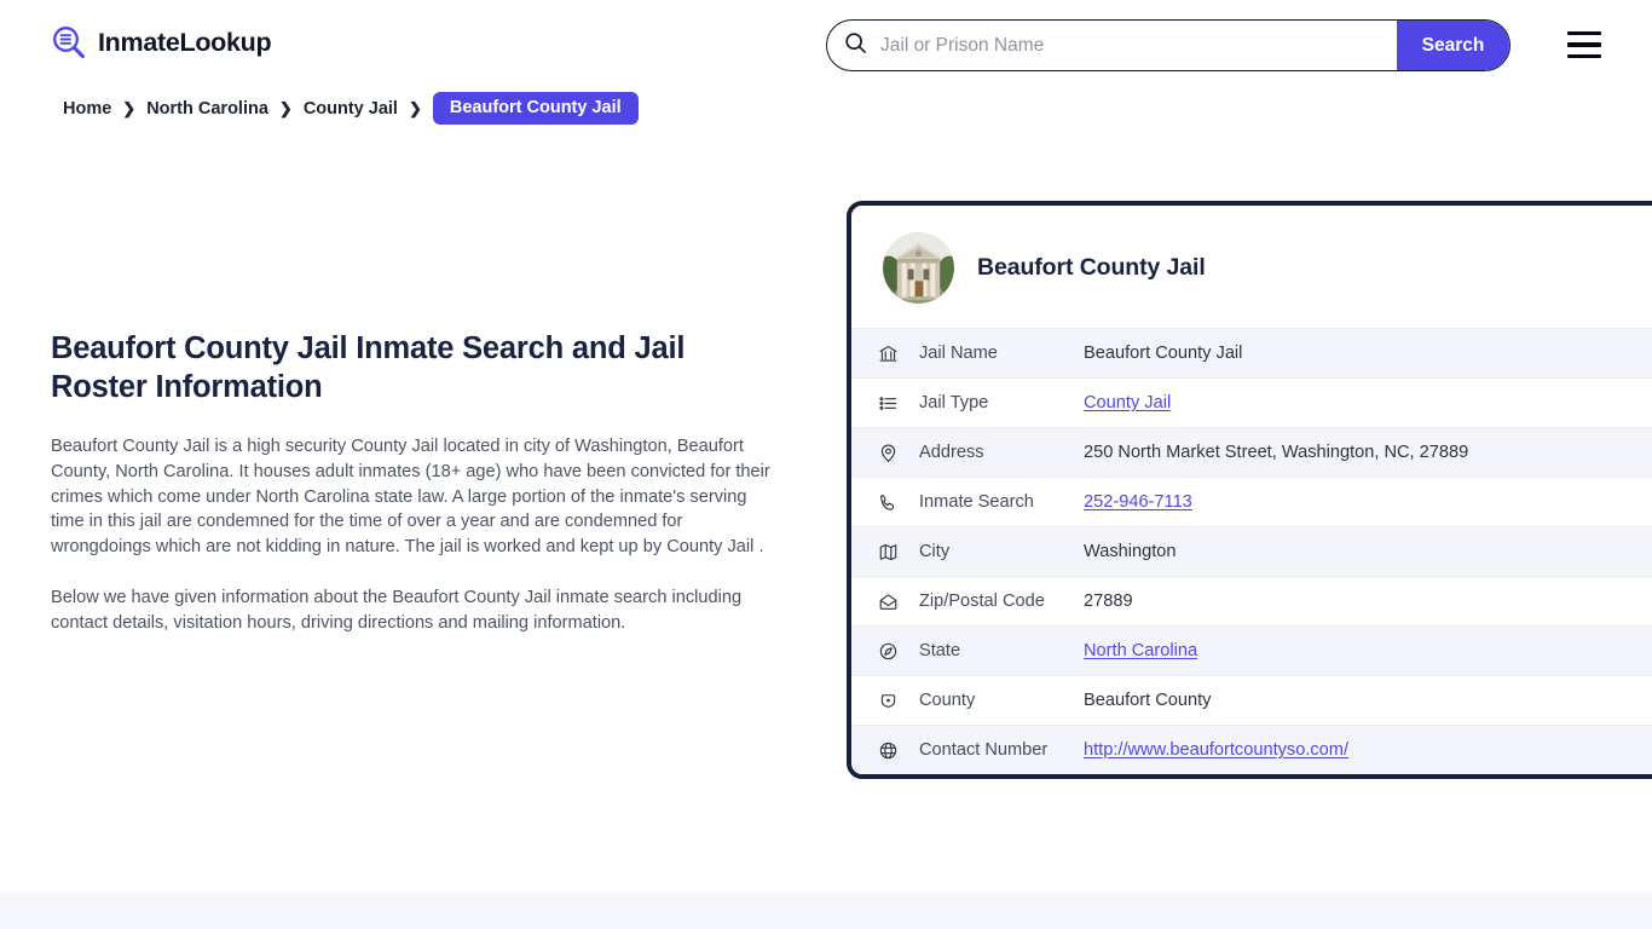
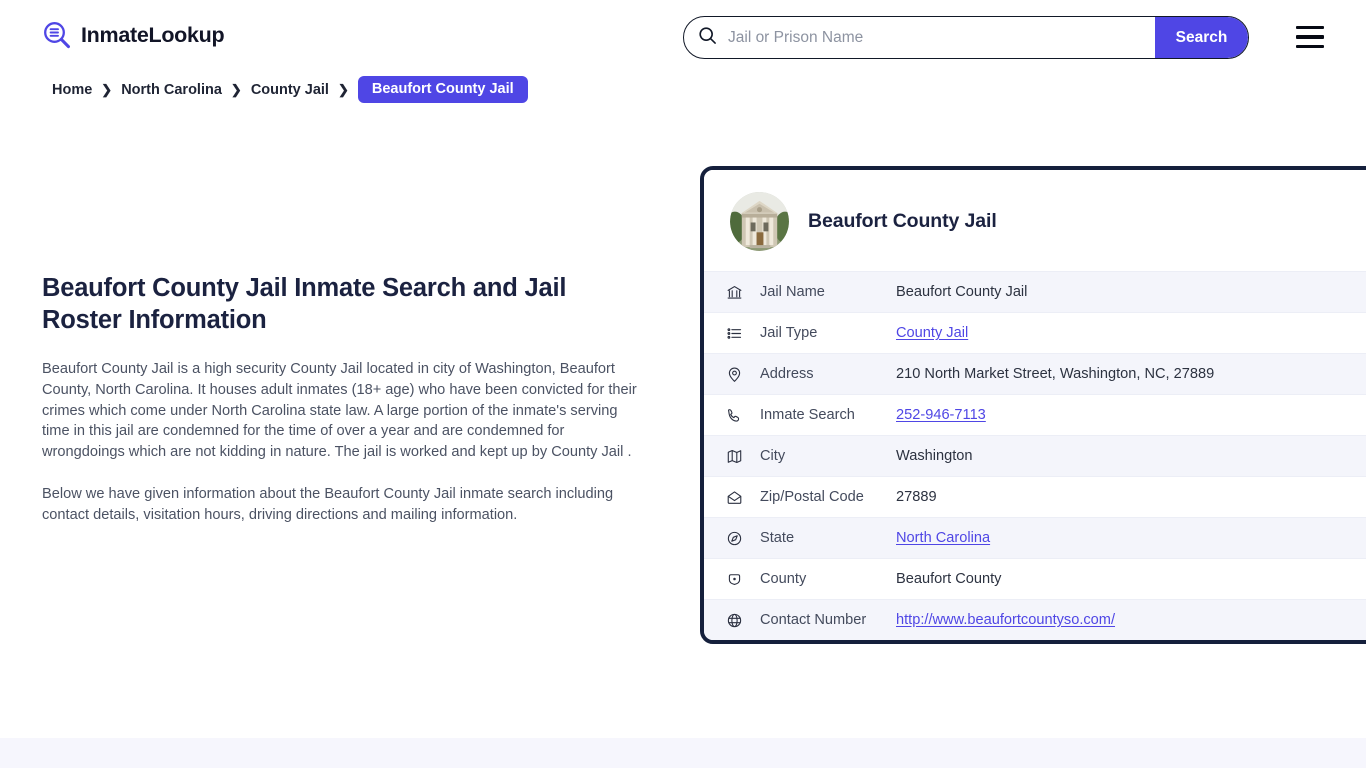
  InmateLookup
  Jail or Prison Name
  Search
  Home
  ❯
  North Carolina
  ❯
  County Jail
  ❯
  Beaufort County Jail
  Beaufort County Jail Inmate Search and Jail Roster Information
  Beaufort County Jail is a high security County Jail located in city of Washington, Beaufort County, North Carolina. It houses adult inmates (18+ age) who have been convicted for their crimes which come under North Carolina state law. A large portion of the inmate's serving time in this jail are condemned for the time of over a year and are condemned for wrongdoings which are not kidding in nature. The jail is worked and kept up by County Jail .
  Below we have given information about the Beaufort County Jail inmate search including contact details, visitation hours, driving directions and mailing information.
  Beaufort County Jail
  Jail Name
  Beaufort County Jail
  Jail Type
  County Jail
  Address
- 250 North Market Street, Washington, NC, 27889
+ 210 North Market Street, Washington, NC, 27889
  Inmate Search
  252-946-7113
  City
  Washington
  Zip/Postal Code
  27889
  State
  North Carolina
  County
  Beaufort County
  Contact Number
  http://www.beaufortcountyso.com/
